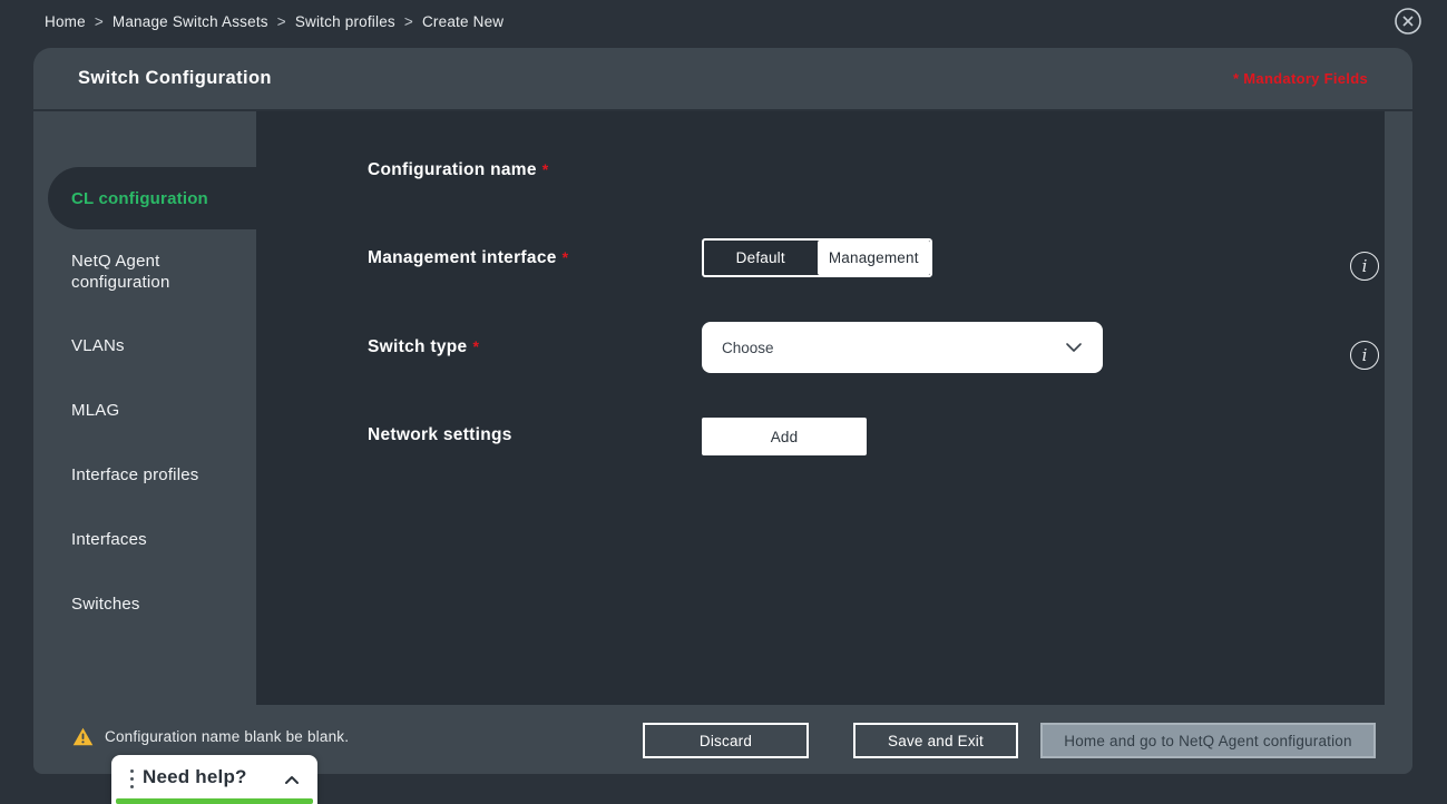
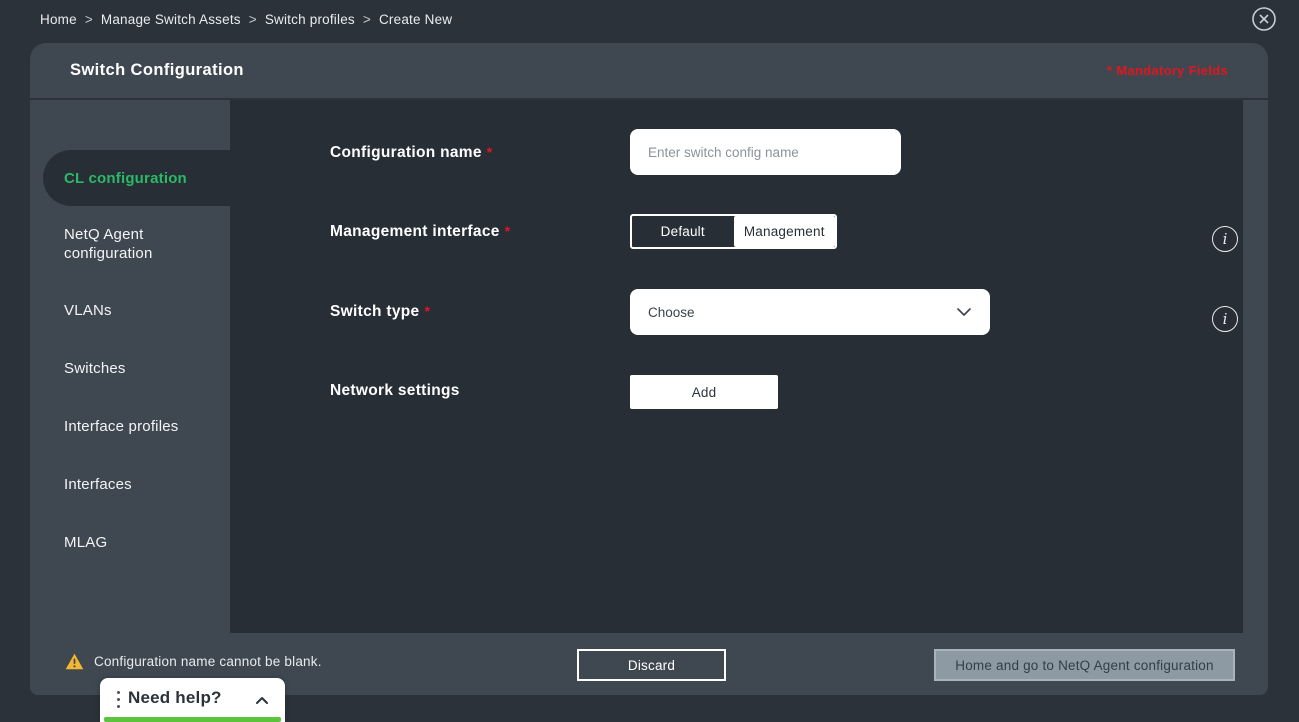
  Home
  >
  Manage Switch Assets
  >
  Switch profiles
  >
  Create New
  Switch Configuration
  * Mandatory Fields
  Configuration name *
+ Enter switch config name
  Management interface *
  Default
  Management
  i
  Switch type *
  Choose
  i
  Network settings
  Add
  CL configuration
  NetQ Agent configuration
  VLANs
- MLAG
+ Switches
  Interface profiles
  Interfaces
- Switches
+ MLAG
- Configuration name blank be blank.
+ Configuration name cannot be blank.
  Discard
- Save and Exit
  Home and go to NetQ Agent configuration
  Need help?
